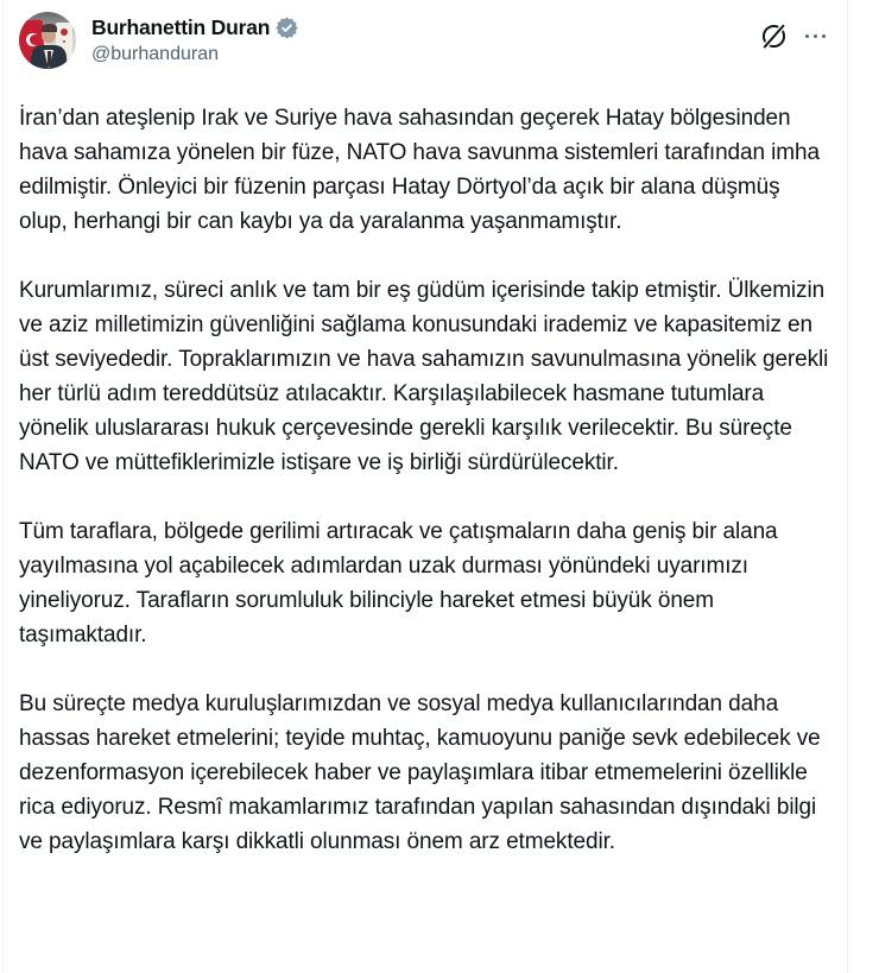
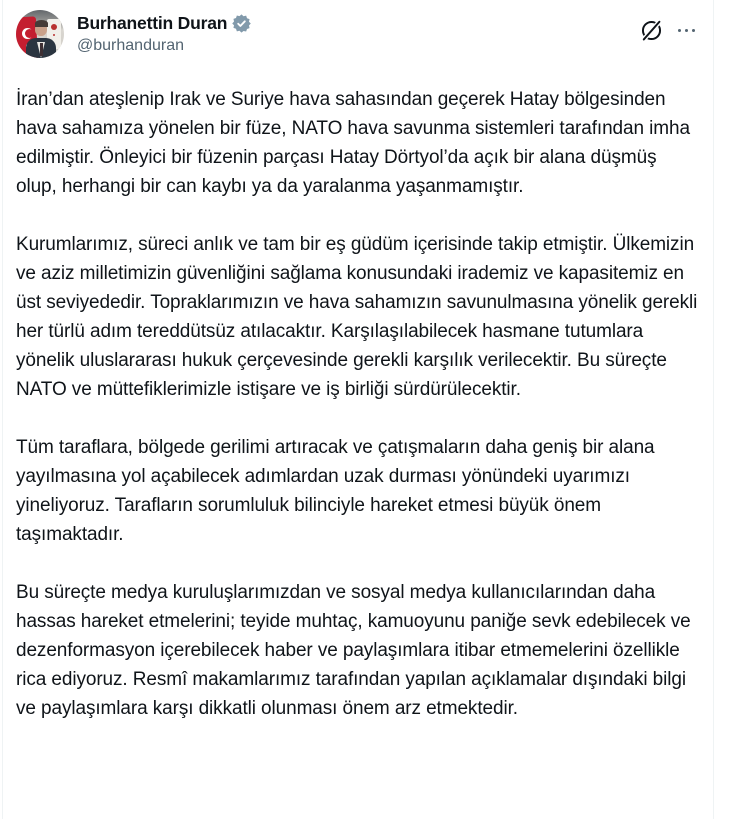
  Burhanettin Duran
  @burhanduran
  İran’dan ateşlenip Irak ve Suriye hava sahasından geçerek Hatay bölgesinden hava sahamıza yönelen bir füze, NATO hava savunma sistemleri tarafından imha edilmiştir. Önleyici bir füzenin parçası Hatay Dörtyol’da açık bir alana düşmüş olup, herhangi bir can kaybı ya da yaralanma yaşanmamıştır.
  Kurumlarımız, süreci anlık ve tam bir eş güdüm içerisinde takip etmiştir. Ülkemizin ve aziz milletimizin güvenliğini sağlama konusundaki irademiz ve kapasitemiz en üst seviyededir. Topraklarımızın ve hava sahamızın savunulmasına yönelik gerekli her türlü adım tereddütsüz atılacaktır. Karşılaşılabilecek hasmane tutumlara yönelik uluslararası hukuk çerçevesinde gerekli karşılık verilecektir. Bu süreçte NATO ve müttefiklerimizle istişare ve iş birliği sürdürülecektir.
  Tüm taraflara, bölgede gerilimi artıracak ve çatışmaların daha geniş bir alana yayılmasına yol açabilecek adımlardan uzak durması yönündeki uyarımızı yineliyoruz. Tarafların sorumluluk bilinciyle hareket etmesi büyük önem taşımaktadır.
- Bu süreçte medya kuruluşlarımızdan ve sosyal medya kullanıcılarından daha hassas hareket etmelerini; teyide muhtaç, kamuoyunu paniğe sevk edebilecek ve dezenformasyon içerebilecek haber ve paylaşımlara itibar etmemelerini özellikle rica ediyoruz. Resmî makamlarımız tarafından yapılan sahasından dışındaki bilgi ve paylaşımlara karşı dikkatli olunması önem arz etmektedir.
+ Bu süreçte medya kuruluşlarımızdan ve sosyal medya kullanıcılarından daha hassas hareket etmelerini; teyide muhtaç, kamuoyunu paniğe sevk edebilecek ve dezenformasyon içerebilecek haber ve paylaşımlara itibar etmemelerini özellikle rica ediyoruz. Resmî makamlarımız tarafından yapılan açıklamalar dışındaki bilgi ve paylaşımlara karşı dikkatli olunması önem arz etmektedir.
